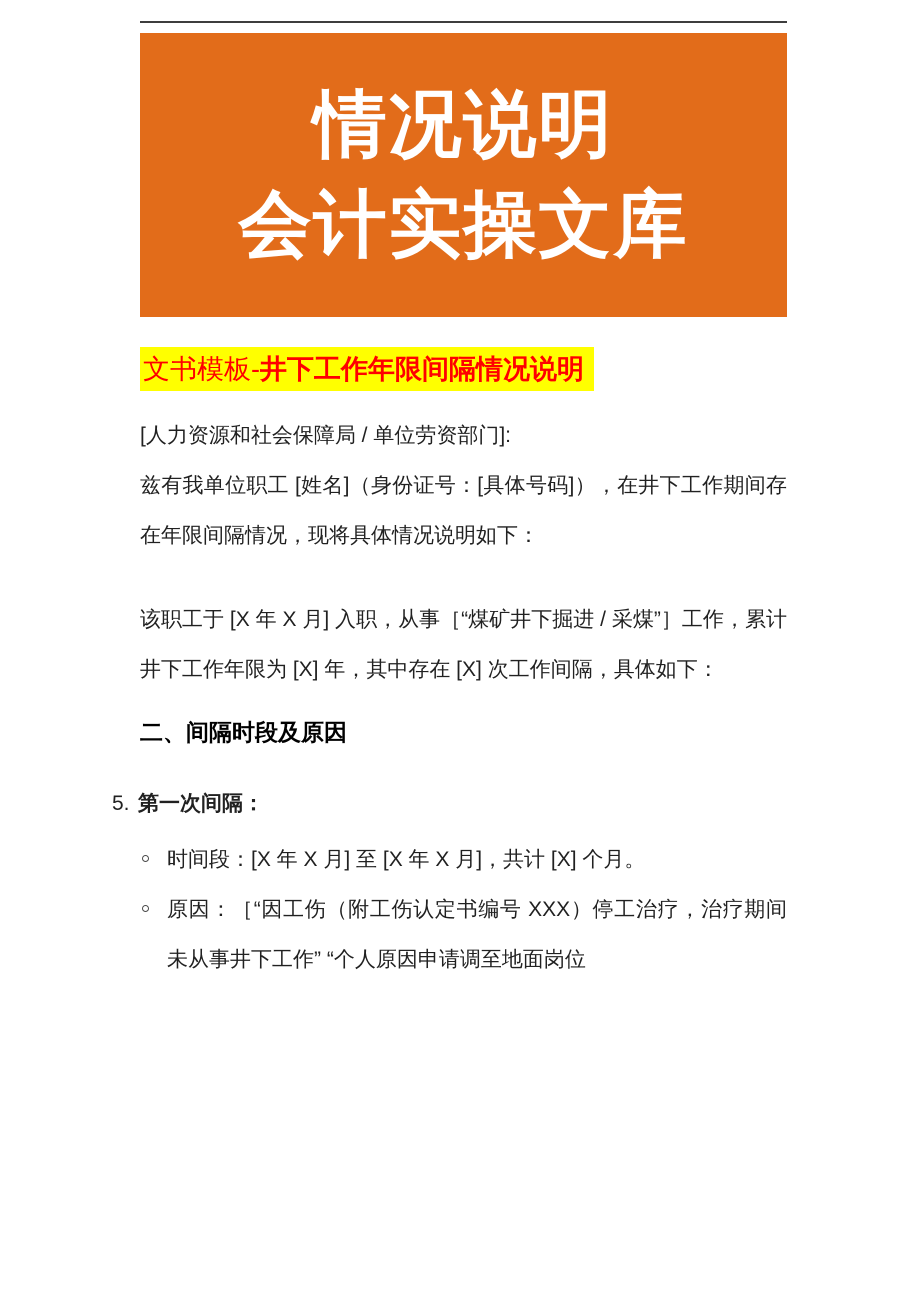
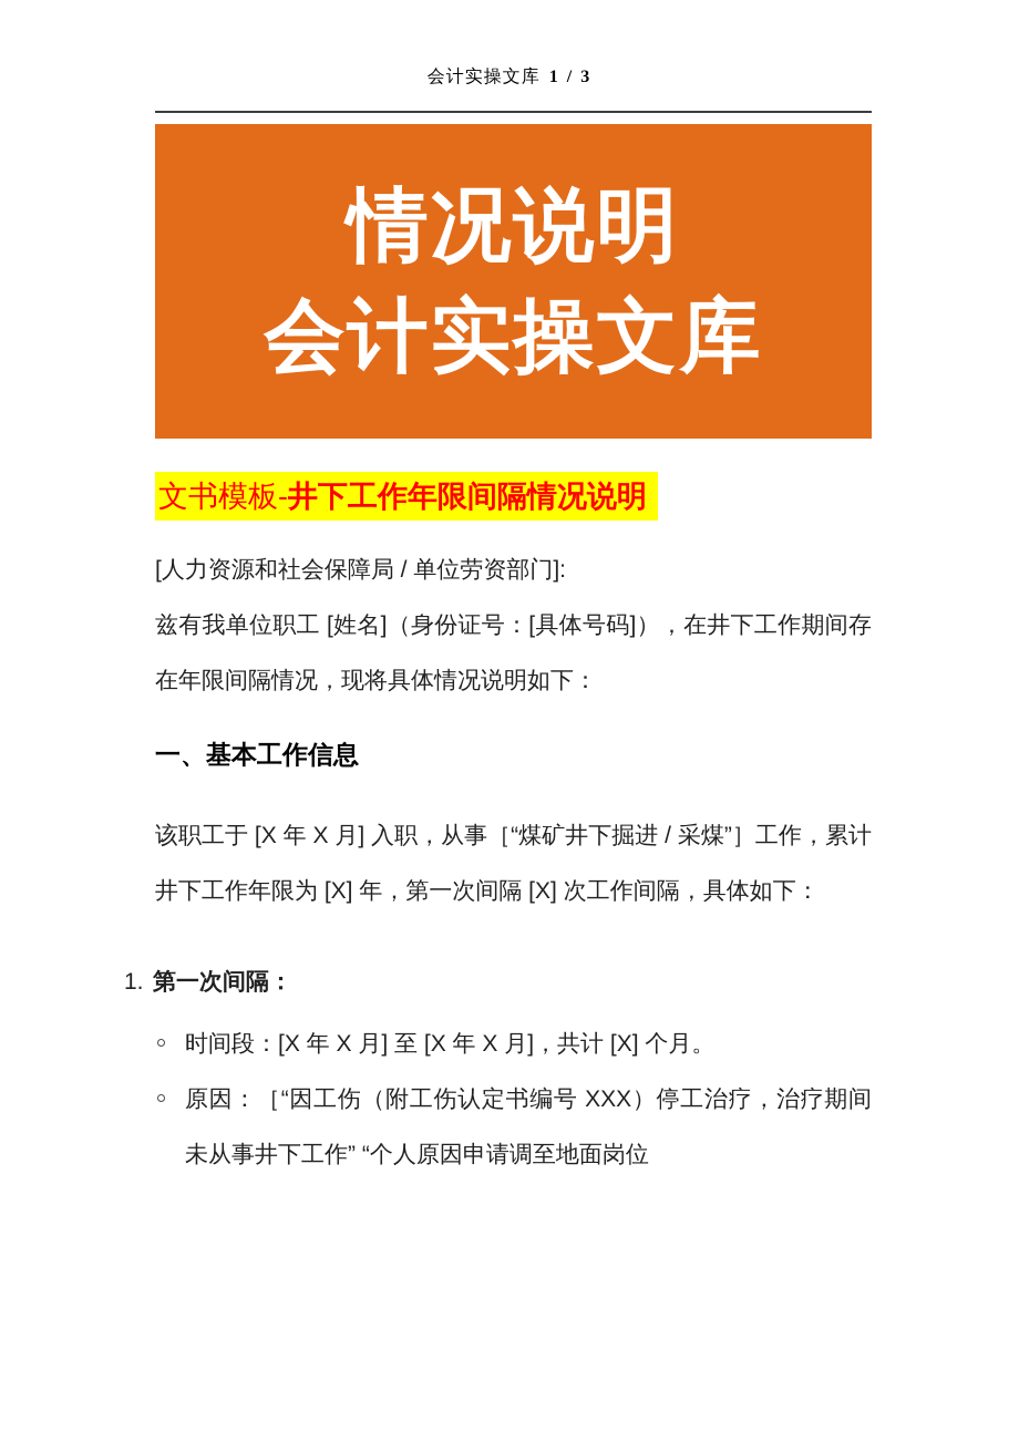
+ 会计实操文库 1 / 3
  情况说明
  会计实操文库
  文书模板-井下工作年限间隔情况说明
  [人力资源和社会保障局 / 单位劳资部门]:
  兹有我单位职工 [姓名]（身份证号：[具体号码]），在井下工作期间存在年限间隔情况，现将具体情况说明如下：
+ 一、基本工作信息
- 该职工于 [X 年 X 月] 入职，从事［“煤矿井下掘进 / 采煤”］工作，累计井下工作年限为 [X] 年，其中存在 [X] 次工作间隔，具体如下：
+ 该职工于 [X 年 X 月] 入职，从事［“煤矿井下掘进 / 采煤”］工作，累计井下工作年限为 [X] 年，第一次间隔 [X] 次工作间隔，具体如下：
- 二、间隔时段及原因
- 5. 第一次间隔：
+ 1. 第一次间隔：
  时间段：[X 年 X 月] 至 [X 年 X 月]，共计 [X] 个月。
  原因：［“因工伤（附工伤认定书编号 XXX）停工治疗，治疗期间未从事井下工作” “个人原因申请调至地面岗位
